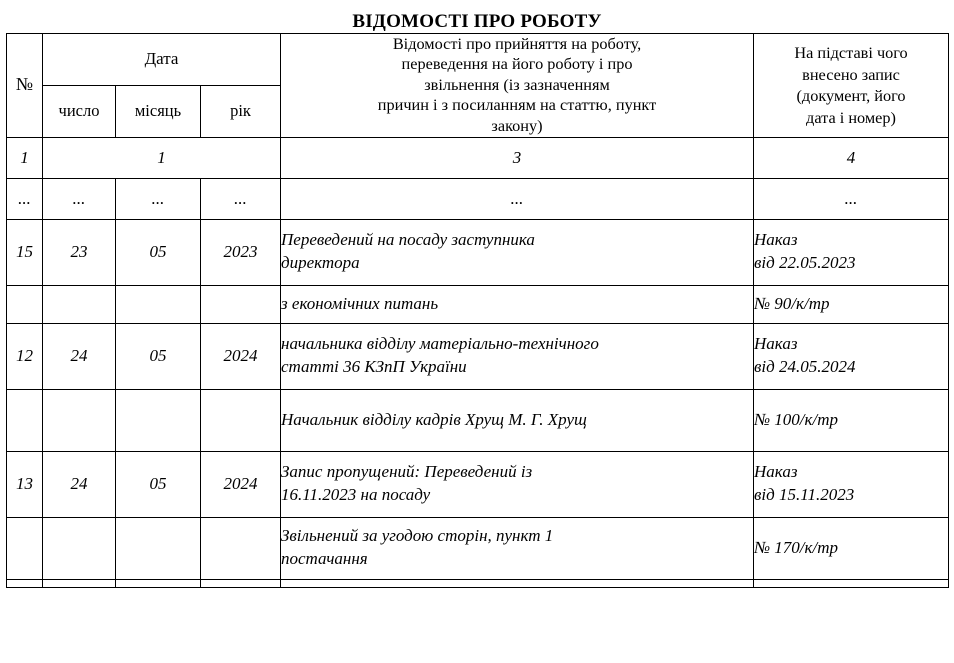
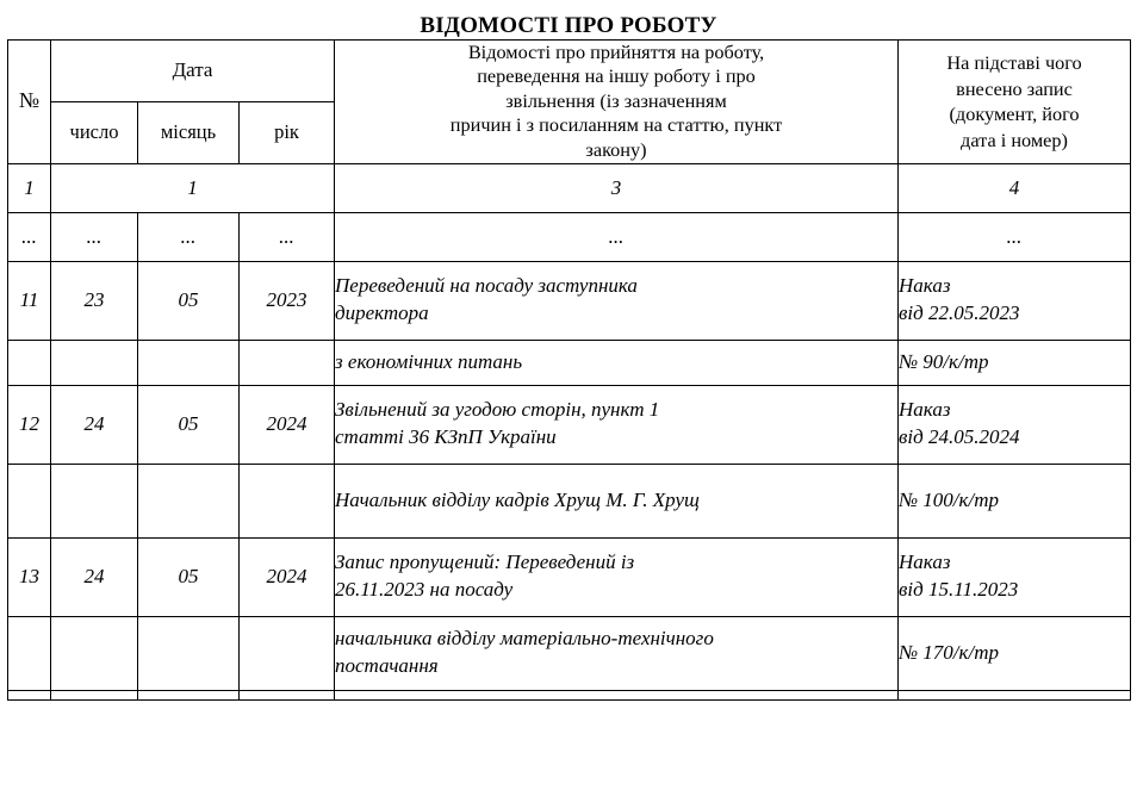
  ВІДОМОСТІ ПРО РОБОТУ
- №	Дата	Відомості про прийняття на роботу, переведення на його роботу і про звільнення (із зазначенням причин і з посиланням на статтю, пункт закону)	На підставі чого внесено запис (документ, його дата і номер)
+ №	Дата	Відомості про прийняття на роботу, переведення на іншу роботу і про звільнення (із зазначенням причин і з посиланням на статтю, пункт закону)	На підставі чого внесено запис (документ, його дата і номер)
  число	місяць	рік
  1	1	3	4
  ...	...	...	...	...	...
- 15	23	05	2023	Переведений на посаду заступника директора	Наказ від 22.05.2023
+ 11	23	05	2023	Переведений на посаду заступника директора	Наказ від 22.05.2023
  				з економічних питань	№ 90/к/тр
- 12	24	05	2024	начальника відділу матеріально-технічного статті 36 КЗпП України	Наказ від 24.05.2024
+ 12	24	05	2024	Звільнений за угодою сторін, пункт 1 статті 36 КЗпП України	Наказ від 24.05.2024
  				Начальник відділу кадрів Хрущ М. Г. Хрущ	№ 100/к/тр
- 13	24	05	2024	Запис пропущений: Переведений із 16.11.2023 на посаду	Наказ від 15.11.2023
+ 13	24	05	2024	Запис пропущений: Переведений із 26.11.2023 на посаду	Наказ від 15.11.2023
- 				Звільнений за угодою сторін, пункт 1 постачання	№ 170/к/тр
+ 				начальника відділу матеріально-технічного постачання	№ 170/к/тр
